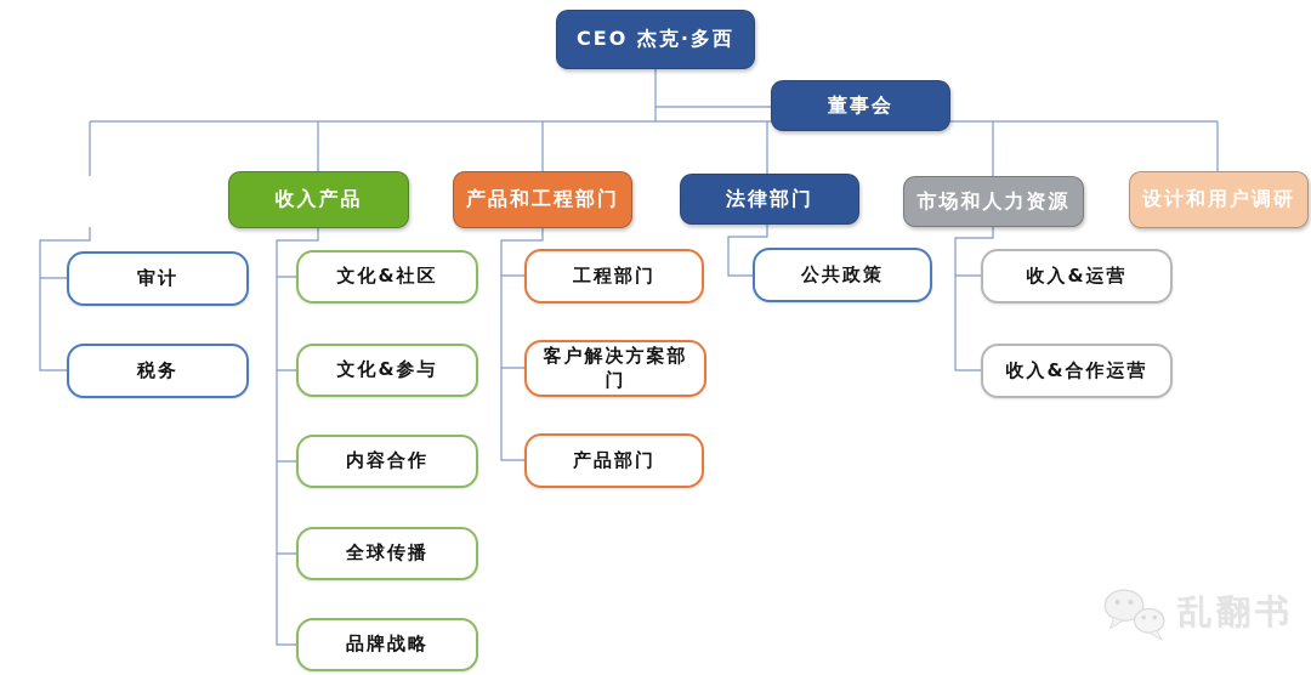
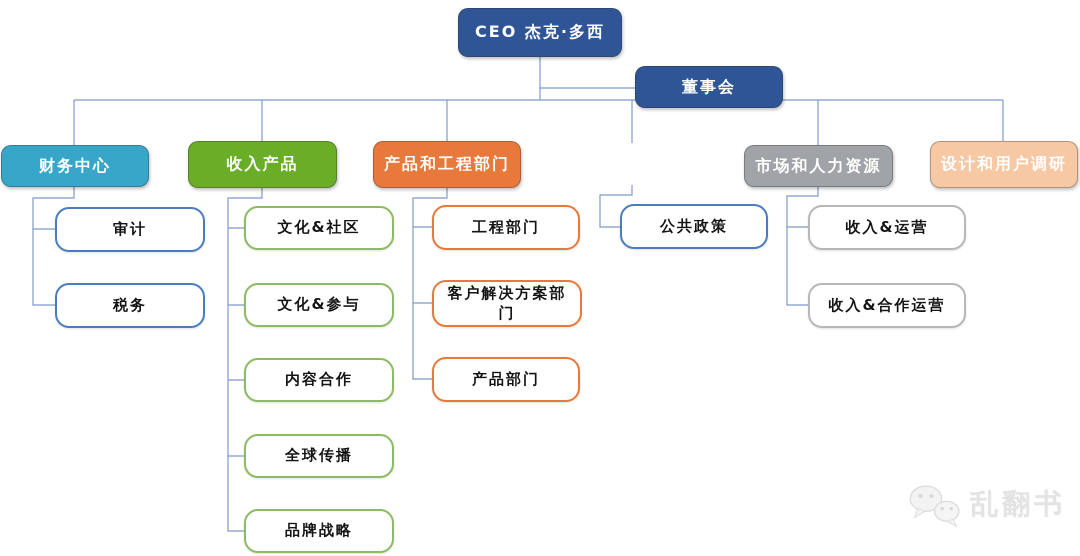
  CEO 杰克·多西
  董事会
+ 财务中心
  收入产品
  产品和工程部门
- 法律部门
  市场和人力资源
  设计和用户调研
  审计
  税务
  文化&社区
  文化&参与
  内容合作
  全球传播
  品牌战略
  工程部门
  客户解决方案部门
  产品部门
  公共政策
  收入&运营
  收入&合作运营
  乱翻书
